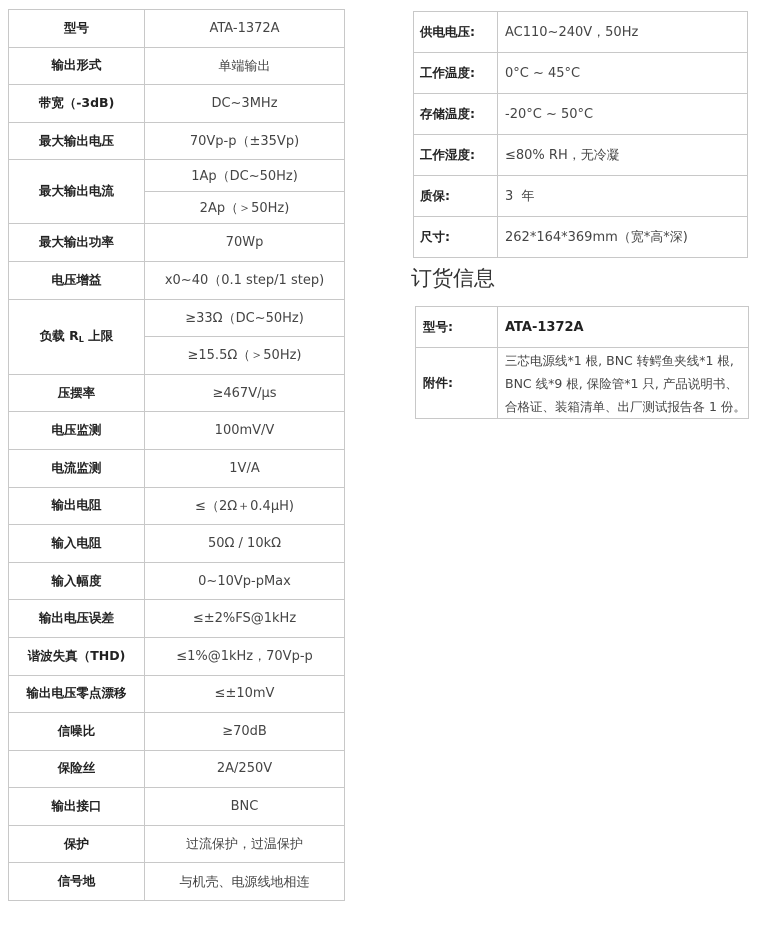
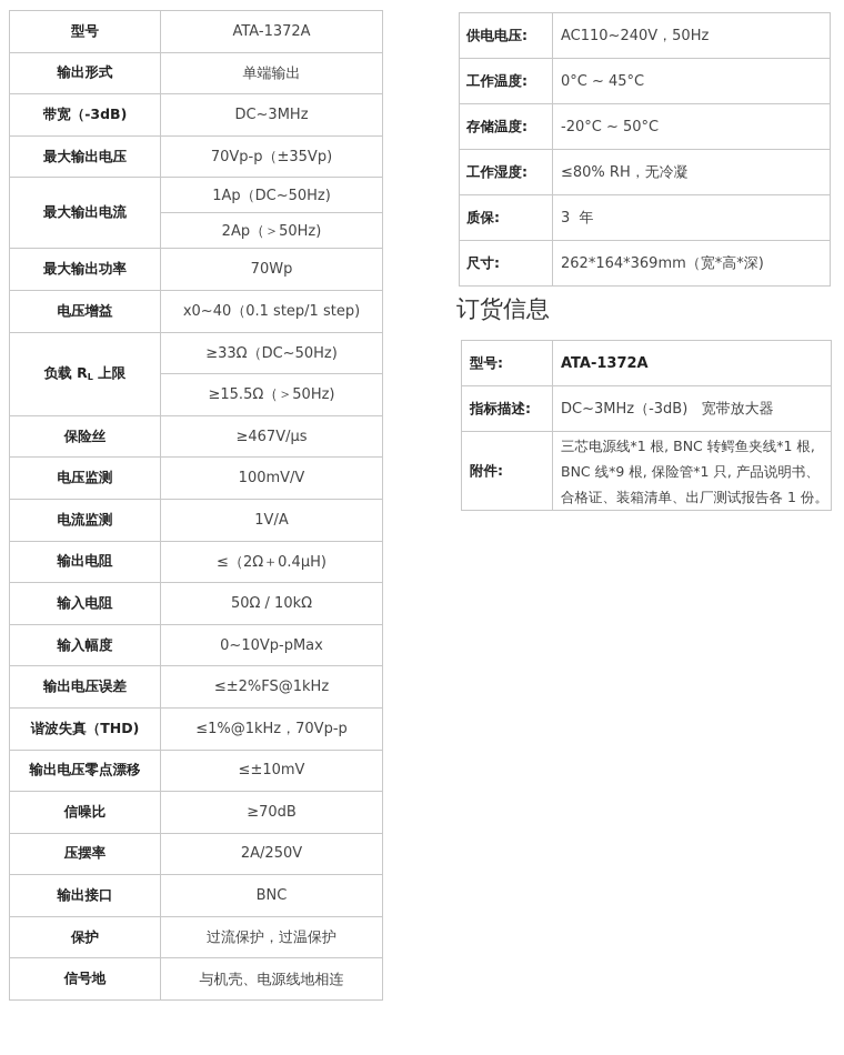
  型号	ATA-1372A
  输出形式	单端输出
  带宽（-3dB)	DC~3MHz
  最大输出电压	70Vp-p（±35Vp)
  最大输出电流	1Ap（DC~50Hz)
  2Ap（＞50Hz)
  最大输出功率	70Wp
  电压增益	x0~40（0.1 step/1 step)
  负载 RL 上限	≥33Ω（DC~50Hz)
  ≥15.5Ω（＞50Hz)
- 压摆率	≥467V/μs
+ 保险丝	≥467V/μs
  电压监测	100mV/V
  电流监测	1V/A
  输出电阻	≤（2Ω＋0.4μH)
  输入电阻	50Ω / 10kΩ
  输入幅度	0~10Vp-pMax
  输出电压误差	≤±2%FS@1kHz
  谐波失真（THD)	≤1%@1kHz，70Vp-p
  输出电压零点漂移	≤±10mV
  信噪比	≥70dB
- 保险丝	2A/250V
+ 压摆率	2A/250V
  输出接口	BNC
  保护	过流保护，过温保护
  信号地	与机壳、电源线地相连
  供电电压:	AC110~240V，50Hz
  工作温度:	0°C ~ 45°C
  存储温度:	-20°C ~ 50°C
  工作湿度:	≤80% RH，无冷凝
  质保:	3 年
  尺寸:	262*164*369mm（宽*高*深)
  订货信息
  型号:	ATA-1372A
+ 指标描述:	DC~3MHz（-3dB) 宽带放大器
  附件:	三芯电源线*1 根, BNC 转鳄鱼夹线*1 根, BNC 线*9 根, 保险管*1 只, 产品说明书、 合格证、装箱清单、出厂测试报告各 1 份。
